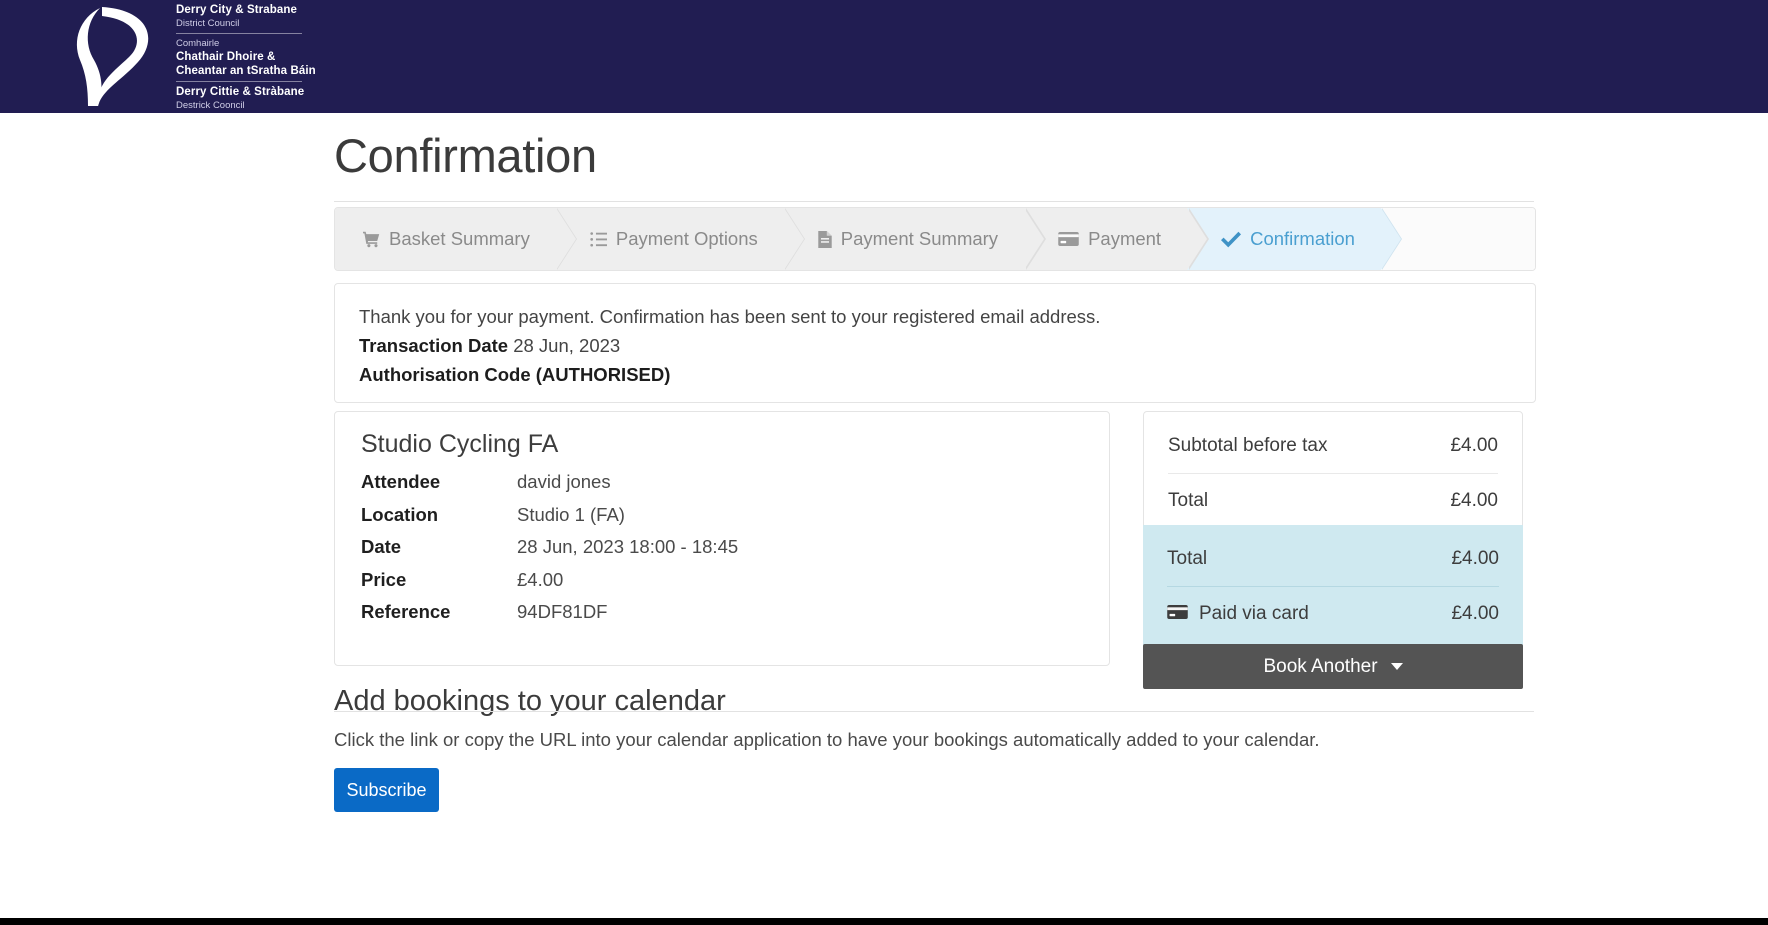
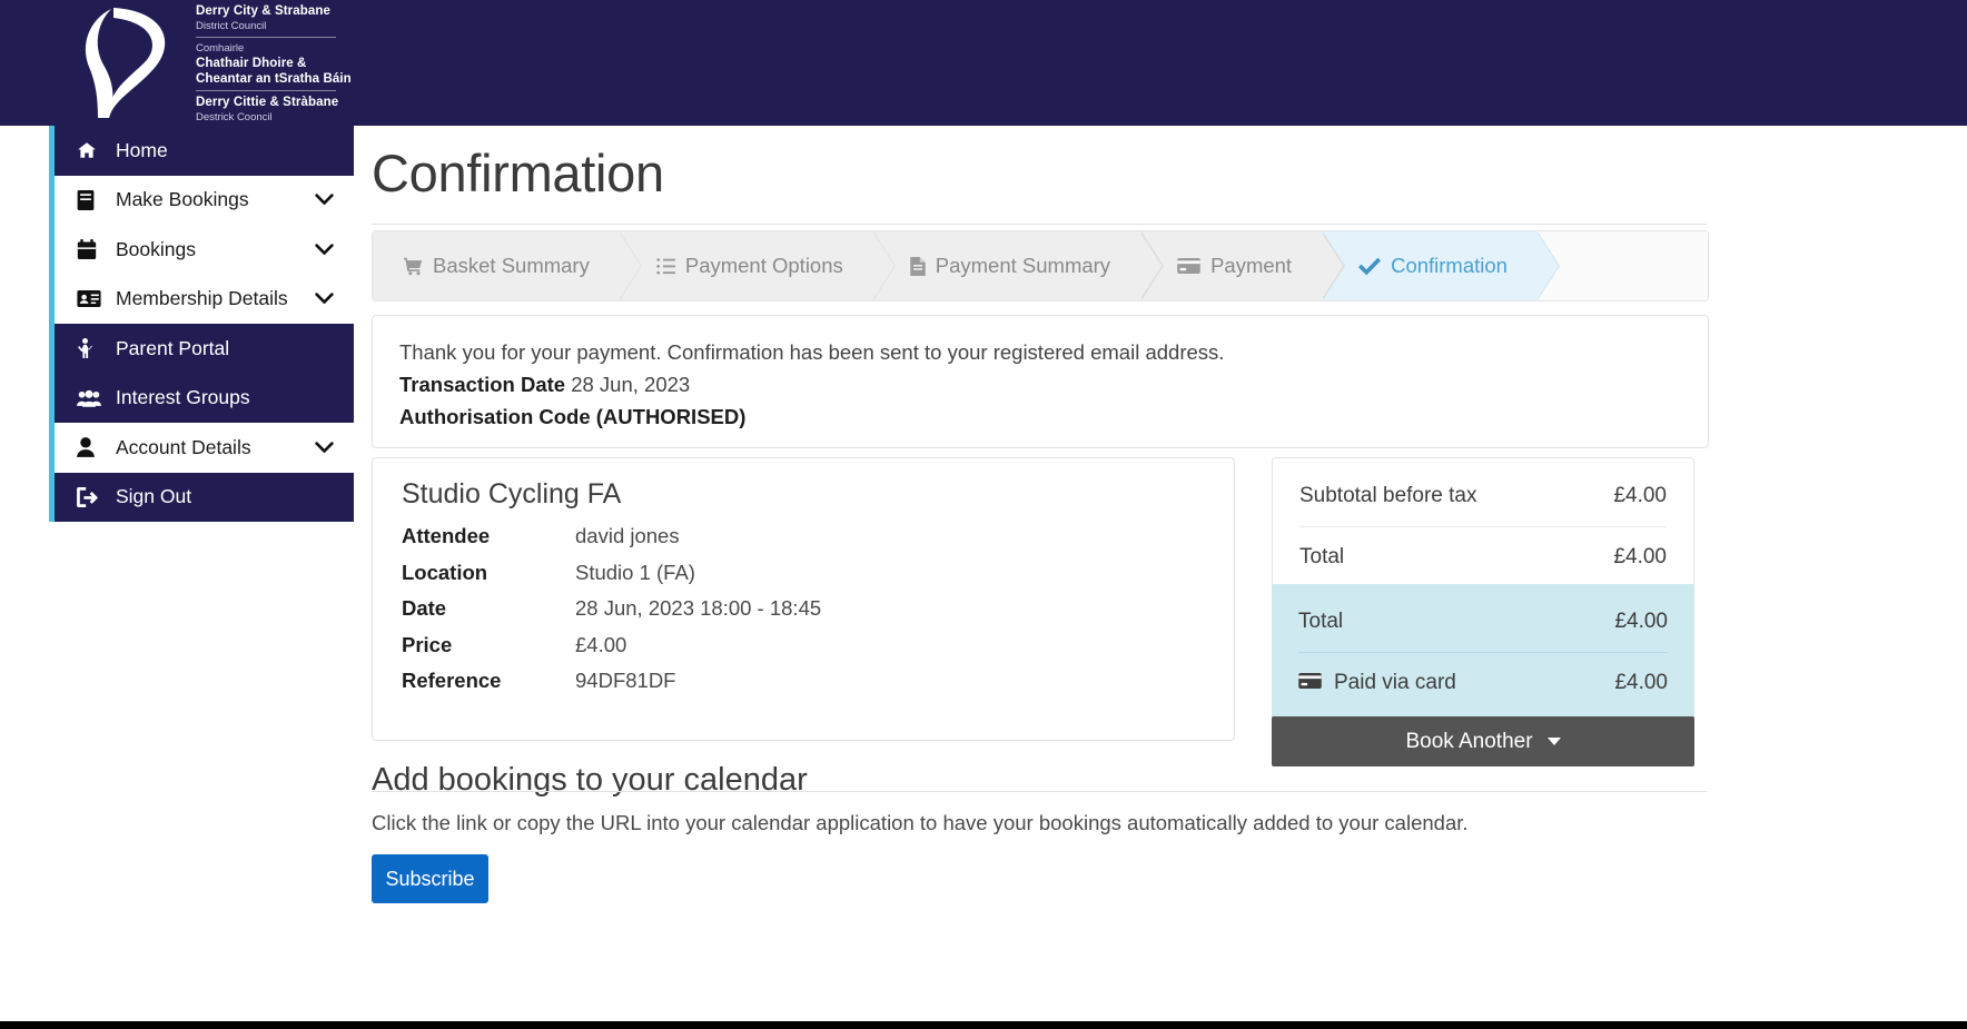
  Derry City & Strabane
  District Council
  Comhairle
  Chathair Dhoire &
  Cheantar an tSratha Báin
  Derry Cittie & Stràbane
  Destrick Cooncil
+ Home
+ Make Bookings
+ Bookings
+ Membership Details
+ Parent Portal
+ Interest Groups
+ Account Details
+ Sign Out
  Confirmation
  Basket Summary
  Payment Options
  Payment Summary
  Payment
  Confirmation
  Thank you for your payment. Confirmation has been sent to your registered email address.
  Transaction Date 28 Jun, 2023
  Authorisation Code (AUTHORISED)
  Studio Cycling FA
  Attendee
  david jones
  Location
  Studio 1 (FA)
  Date
  28 Jun, 2023 18:00 - 18:45
  Price
  £4.00
  Reference
  94DF81DF
  Subtotal before tax
  £4.00
  Total
  £4.00
  Total
  £4.00
  Paid via card
  £4.00
  Book Another
  Add bookings to your calendar
  Click the link or copy the URL into your calendar application to have your bookings automatically added to your calendar.
  Subscribe
